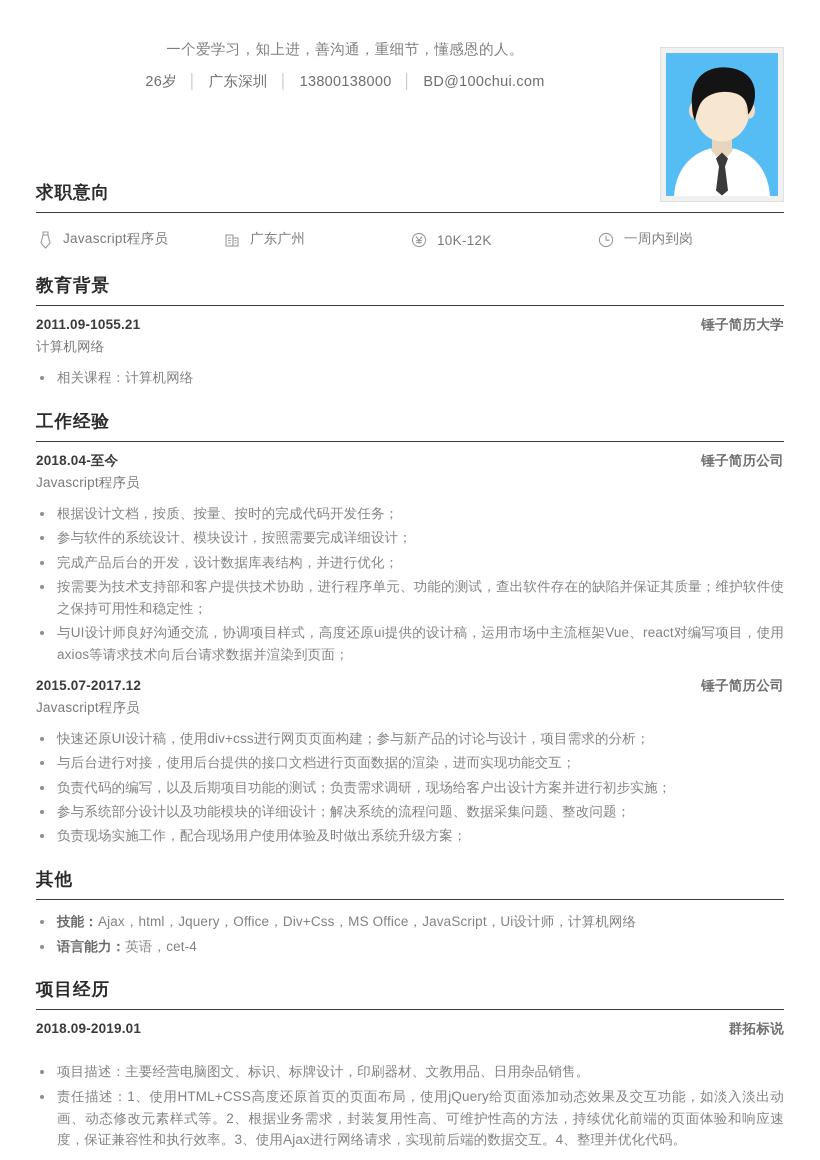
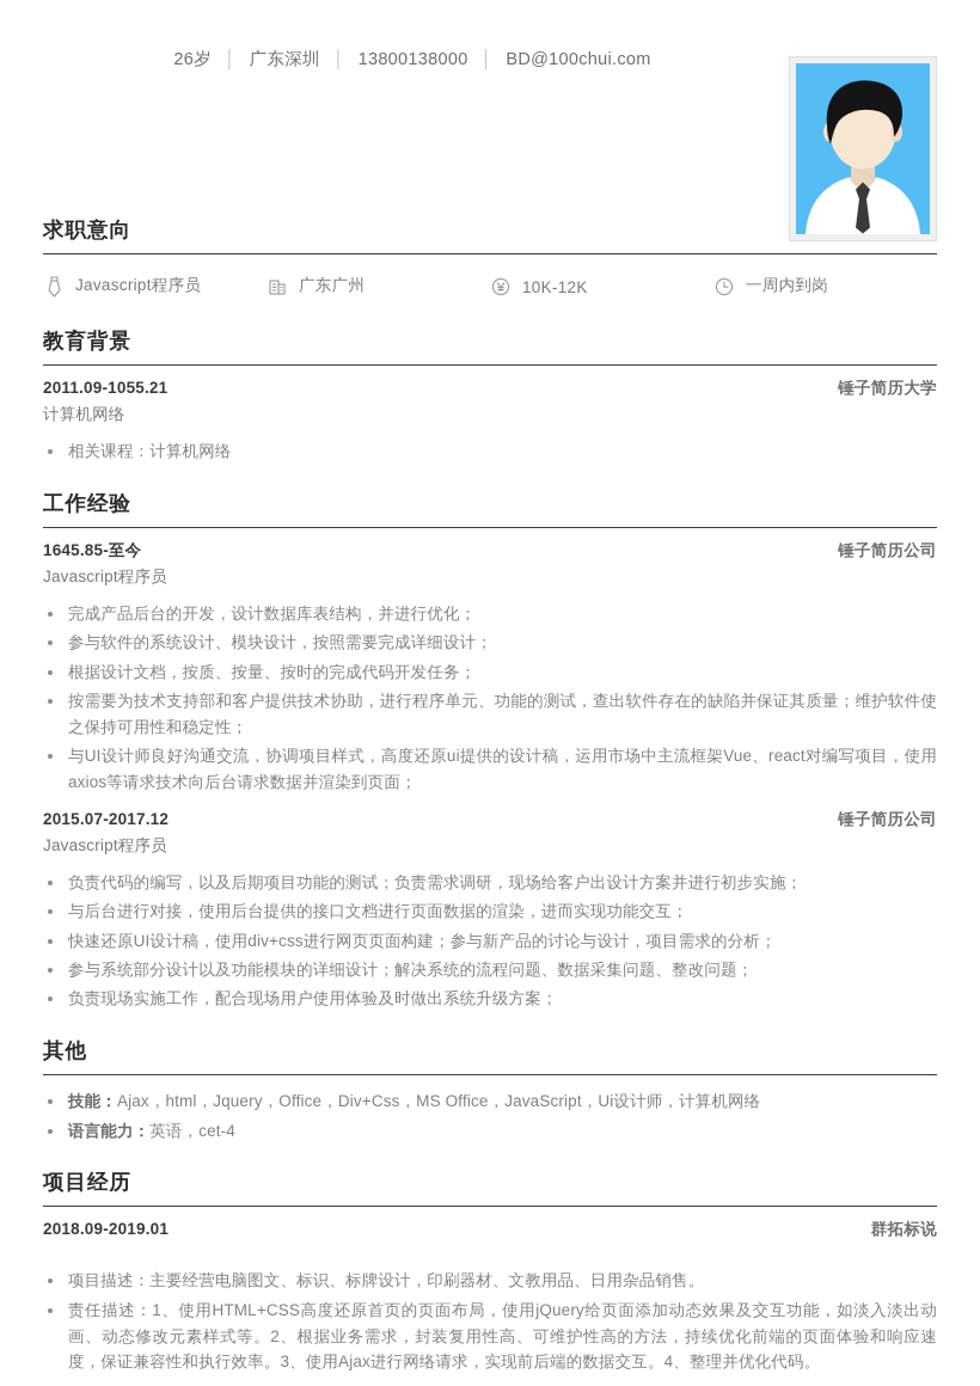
- 一个爱学习，知上进，善沟通，重细节，懂感恩的人。
  26岁 │ 广东深圳 │ 13800138000 │ BD@100chui.com
  求职意向
  Javascript程序员
  广东广州
  10K-12K
  一周内到岗
  教育背景
  2011.09-1055.21
  锤子简历大学
  计算机网络
  相关课程：计算机网络
  工作经验
- 2018.04-至今
+ 1645.85-至今
  锤子简历公司
  Javascript程序员
- 根据设计文档，按质、按量、按时的完成代码开发任务；
+ 完成产品后台的开发，设计数据库表结构，并进行优化；
  参与软件的系统设计、模块设计，按照需要完成详细设计；
- 完成产品后台的开发，设计数据库表结构，并进行优化；
+ 根据设计文档，按质、按量、按时的完成代码开发任务；
  按需要为技术支持部和客户提供技术协助，进行程序单元、功能的测试，查出软件存在的缺陷并保证其质量；维护软件使之保持可用性和稳定性；
  与UI设计师良好沟通交流，协调项目样式，高度还原ui提供的设计稿，运用市场中主流框架Vue、react对编写项目，使用axios等请求技术向后台请求数据并渲染到页面；
  2015.07-2017.12
  锤子简历公司
  Javascript程序员
- 快速还原UI设计稿，使用div+css进行网页页面构建；参与新产品的讨论与设计，项目需求的分析；
+ 负责代码的编写，以及后期项目功能的测试；负责需求调研，现场给客户出设计方案并进行初步实施；
  与后台进行对接，使用后台提供的接口文档进行页面数据的渲染，进而实现功能交互；
- 负责代码的编写，以及后期项目功能的测试；负责需求调研，现场给客户出设计方案并进行初步实施；
+ 快速还原UI设计稿，使用div+css进行网页页面构建；参与新产品的讨论与设计，项目需求的分析；
  参与系统部分设计以及功能模块的详细设计；解决系统的流程问题、数据采集问题、整改问题；
  负责现场实施工作，配合现场用户使用体验及时做出系统升级方案；
  其他
  技能：Ajax，html，Jquery，Office，Div+Css，MS Office，JavaScript，Ui设计师，计算机网络
  语言能力：英语，cet-4
  项目经历
  2018.09-2019.01
  群拓标说
  项目描述：主要经营电脑图文、标识、标牌设计，印刷器材、文教用品、日用杂品销售。
  责任描述：1、使用HTML+CSS高度还原首页的页面布局，使用jQuery给页面添加动态效果及交互功能，如淡入淡出动画、动态修改元素样式等。2、根据业务需求，封装复用性高、可维护性高的方法，持续优化前端的页面体验和响应速度，保证兼容性和执行效率。3、使用Ajax进行网络请求，实现前后端的数据交互。4、整理并优化代码。
